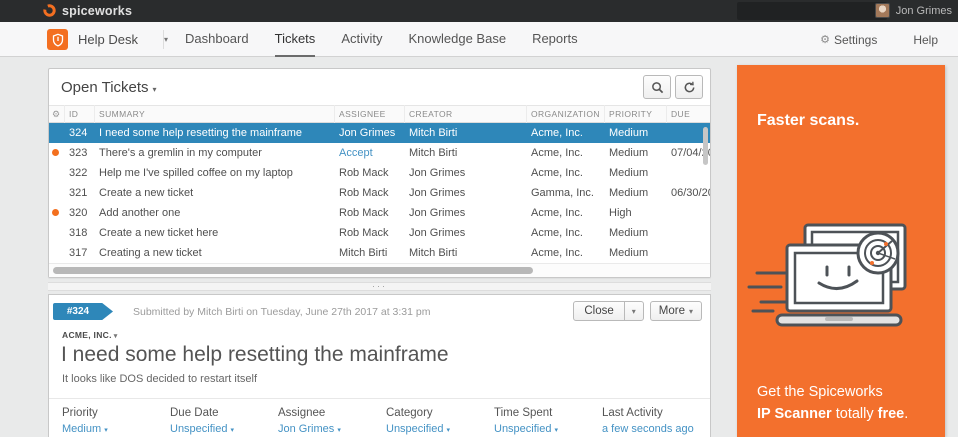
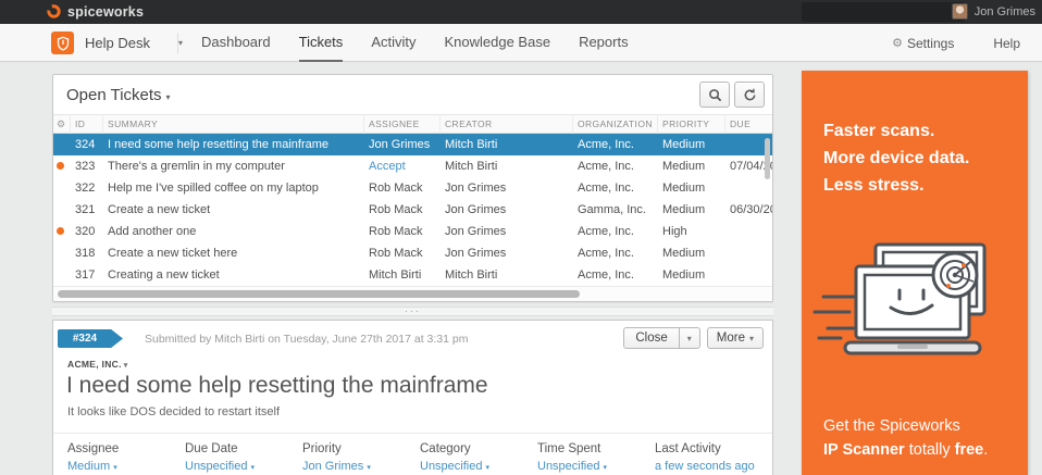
  spiceworks
  Jon Grimes
  Help Desk
  ▾
  Dashboard
  Tickets
  Activity
  Knowledge Base
  Reports
  ⚙
  Settings
  Help
  Open Tickets ▾
  ⚙
  ID
  SUMMARY
  ASSIGNEE
  CREATOR
  ORGANIZATION
  PRIORITY
  DUE
  324
  I need some help resetting the mainframe
  Jon Grimes
  Mitch Birti
  Acme, Inc.
  Medium
  323
  There's a gremlin in my computer
  Accept
  Mitch Birti
  Acme, Inc.
  Medium
  07/04/
  322
  Help me I've spilled coffee on my laptop
  Rob Mack
  Jon Grimes
  Acme, Inc.
  Medium
  321
  Create a new ticket
  Rob Mack
  Jon Grimes
  Gamma, Inc.
  Medium
  06/30/2
  320
  Add another one
  Rob Mack
  Jon Grimes
  Acme, Inc.
  High
  318
  Create a new ticket here
  Rob Mack
  Jon Grimes
  Acme, Inc.
  Medium
  317
  Creating a new ticket
  Mitch Birti
  Mitch Birti
  Acme, Inc.
  Medium
  ···
  #324
  Submitted by Mitch Birti on Tuesday, June 27th 2017 at 3:31 pm
  Close
  ▾
  More
  ▾
  ACME, INC.
  I need some help resetting the mainframe
  It looks like DOS decided to restart itself
- Priority
+ Assignee
  Medium
  Due Date
  Unspecified
- Assignee
+ Priority
  Jon Grimes
  Category
  Unspecified
  Time Spent
  Unspecified
  Last Activity
  a few seconds ago
  Faster scans.
+ More device data.
+ Less stress.
  Get the Spiceworks
  IP Scanner totally free.
